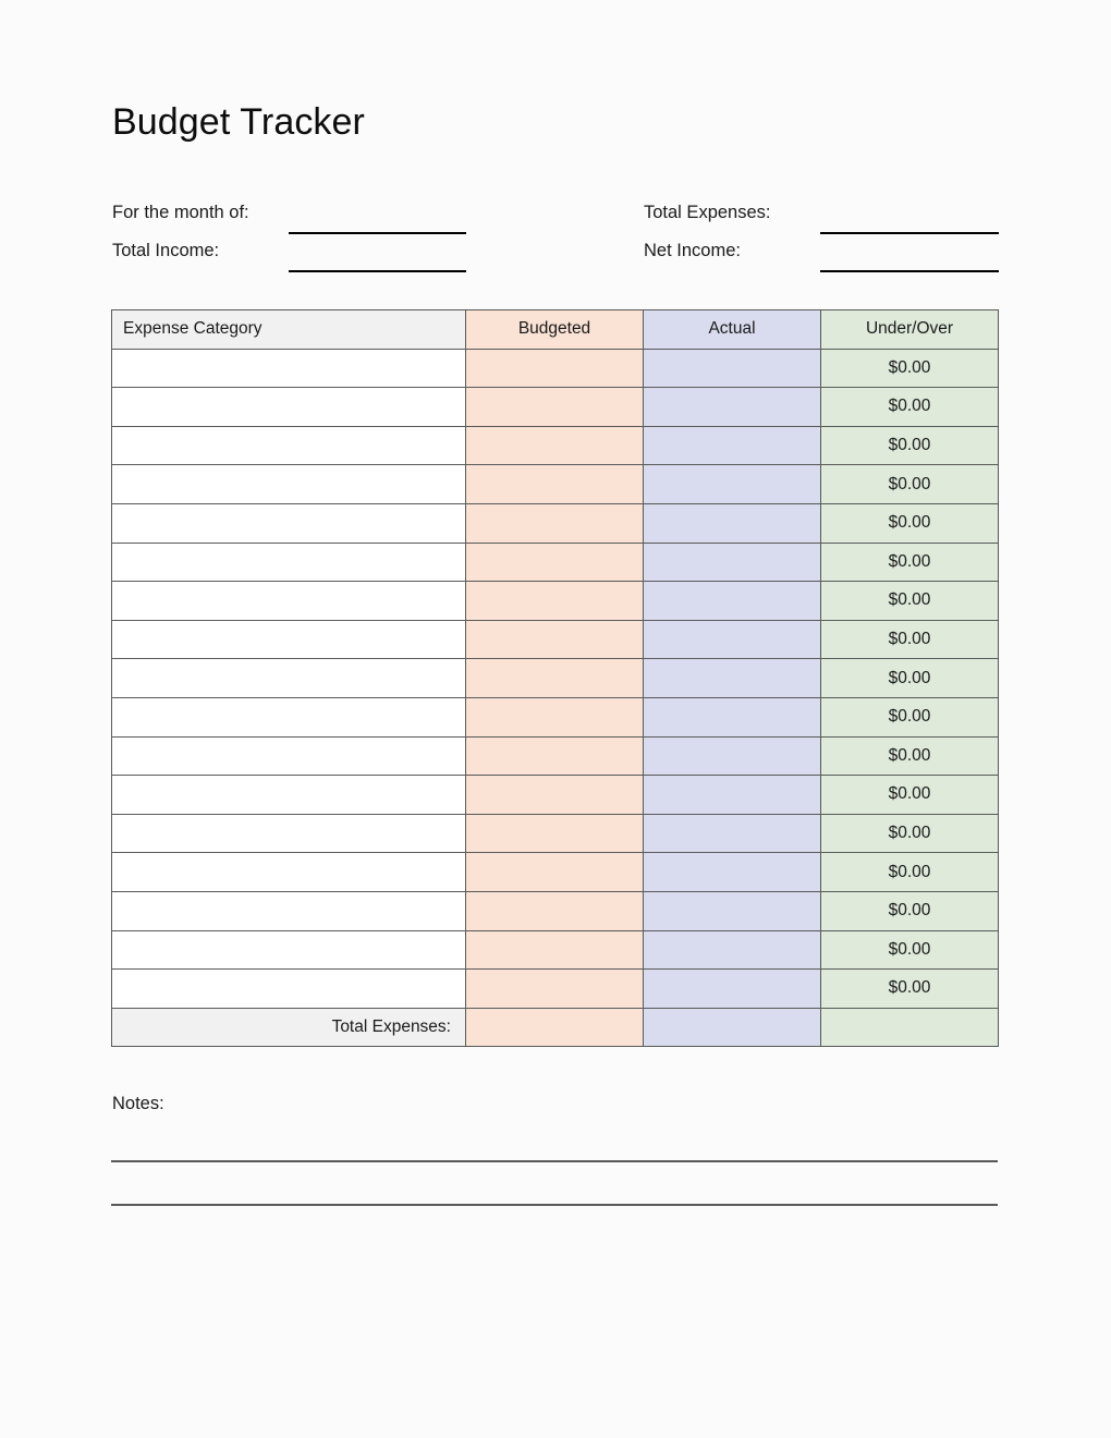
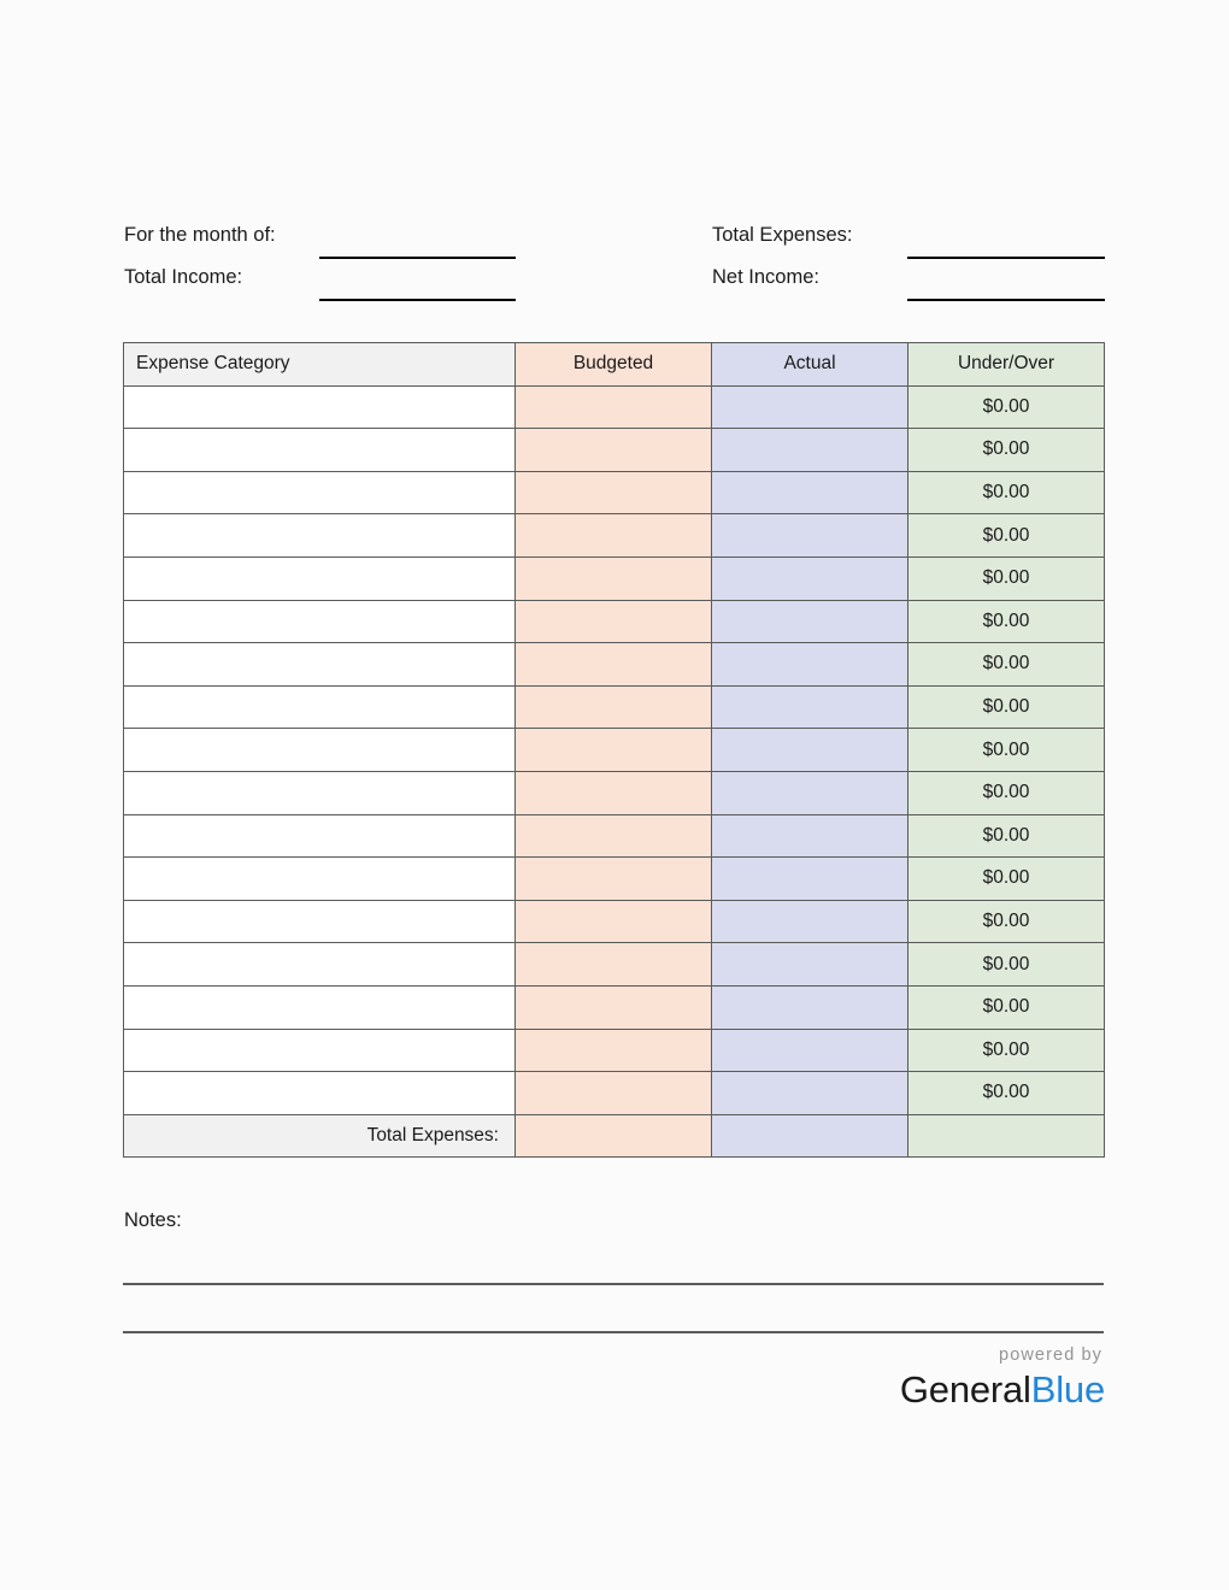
- Budget Tracker
  For the month of:
  Total Income:
  Total Expenses:
  Net Income:
  Expense Category	Budgeted	Actual	Under/Over
  			$0.00
  			$0.00
  			$0.00
  			$0.00
  			$0.00
  			$0.00
  			$0.00
  			$0.00
  			$0.00
  			$0.00
  			$0.00
  			$0.00
  			$0.00
  			$0.00
  			$0.00
  			$0.00
  			$0.00
  Total Expenses:
  Notes:
+ powered by
+ GeneralBlue
